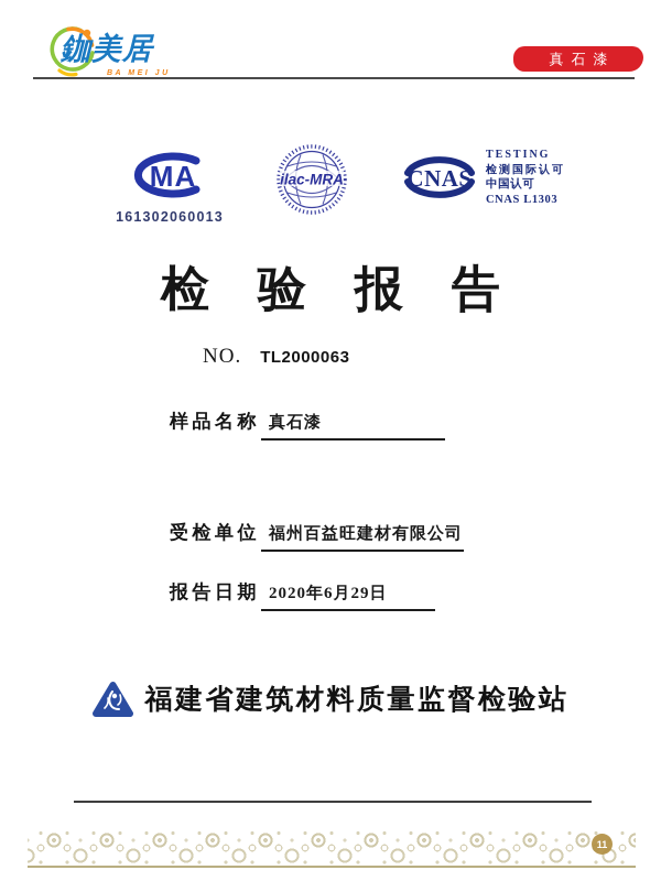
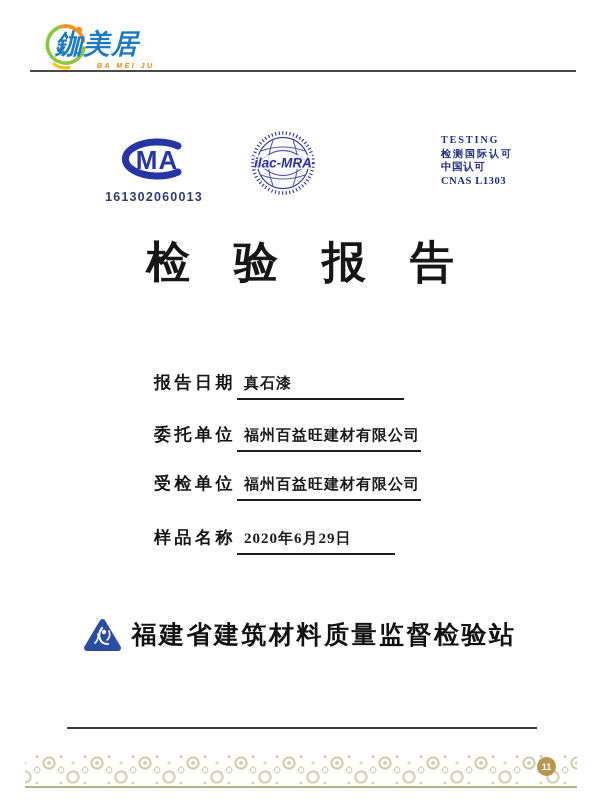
  鉫美居
- 真石漆
  MA
  161302060013
  ilac-MRA
- CNAS
  TESTING
  检测国际认可
  中国认可
  CNAS L1303
  检验报告
- NO. TL2000063
- 样品名称 真石漆
+ 报告日期 真石漆
+ 委托单位 福州百益旺建材有限公司
  受检单位 福州百益旺建材有限公司
- 报告日期 2020年6月29日
+ 样品名称 2020年6月29日
  福建省建筑材料质量监督检验站
  11
